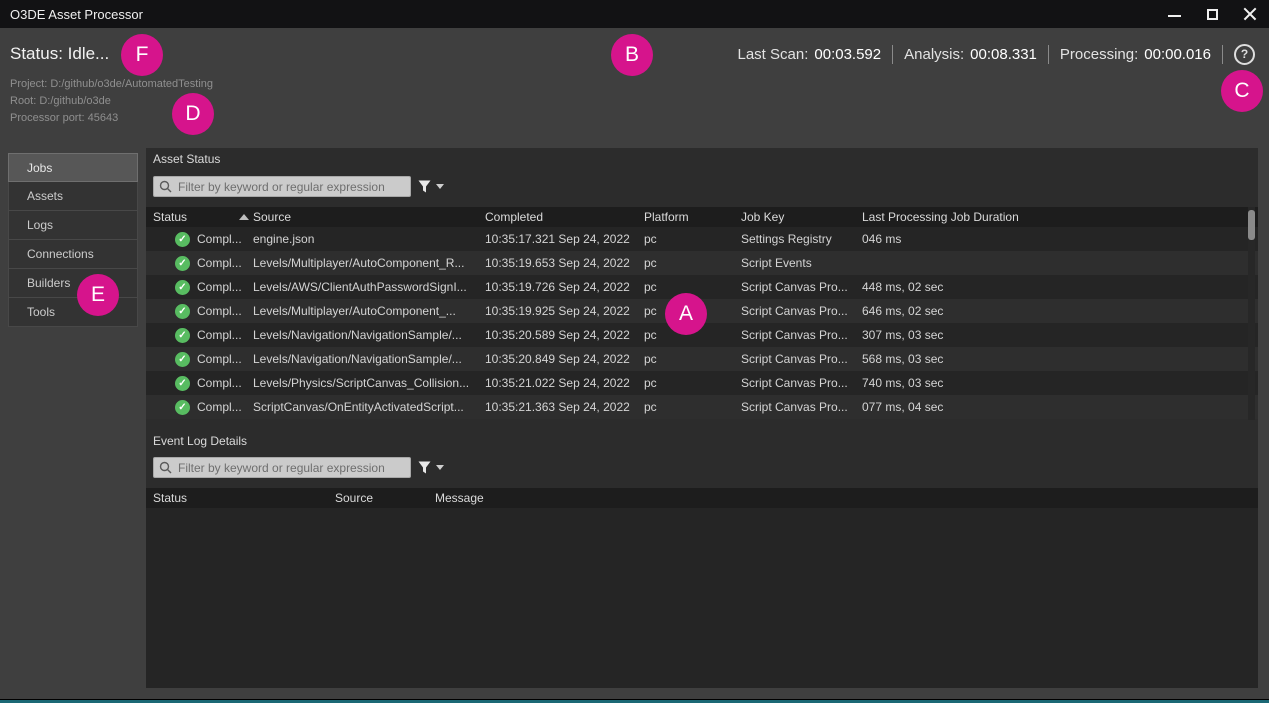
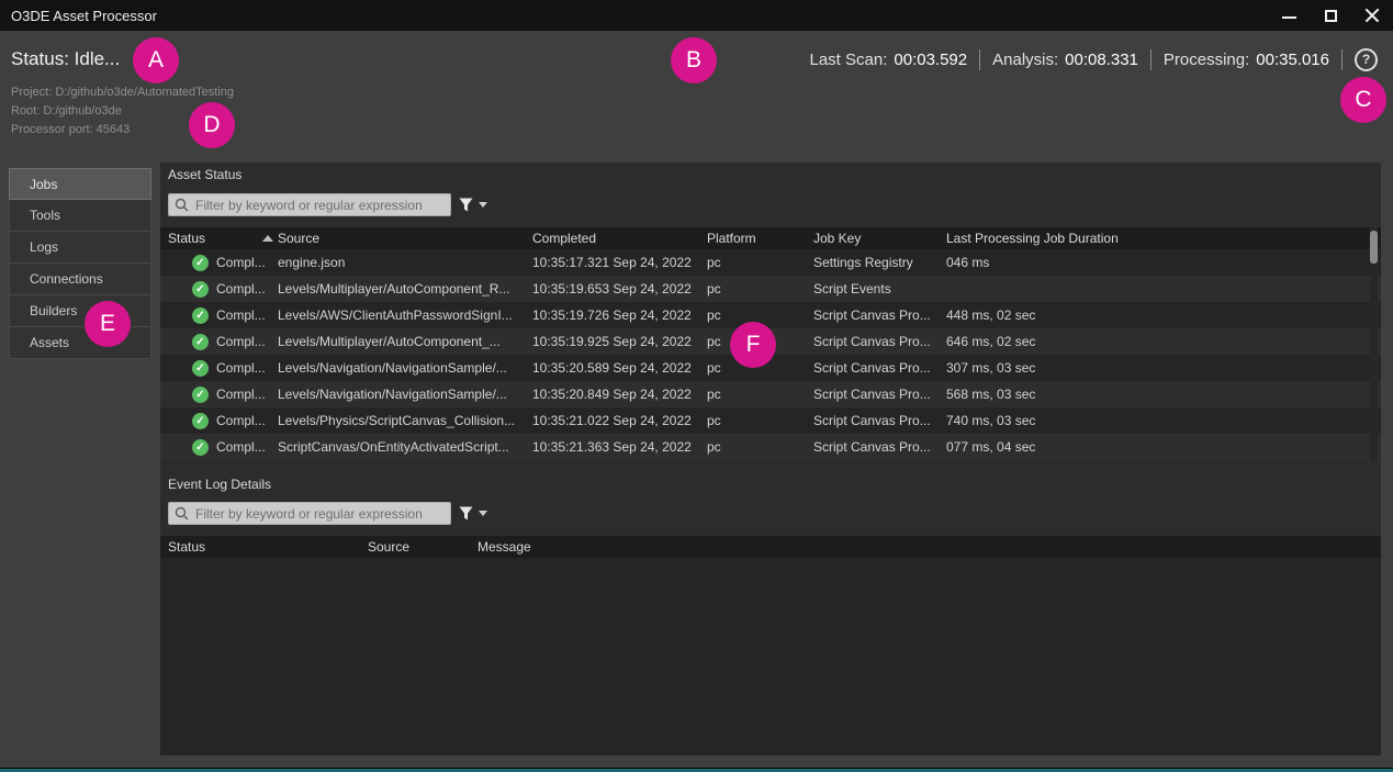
  O3DE Asset Processor
  Status: Idle...
  Project: D:/github/o3de/AutomatedTesting
  Root: D:/github/o3de
  Processor port: 45643
  Last Scan: 00:03.592
  Analysis: 00:08.331
- Processing: 00:00.016
+ Processing: 00:35.016
  ?
  Jobs
- Assets
+ Tools
  Logs
  Connections
  Builders
- Tools
+ Assets
  Asset Status
  Filter by keyword or regular expression
  Status
  Source
  Completed
  Platform
  Job Key
  Last Processing Job Duration
  ✓
  Compl...
  engine.json
  10:35:17.321 Sep 24, 2022
  pc
  Settings Registry
  046 ms
  ✓
  Compl...
  Levels/Multiplayer/AutoComponent_R...
  10:35:19.653 Sep 24, 2022
  pc
  Script Events
  ✓
  Compl...
  Levels/AWS/ClientAuthPasswordSignI...
  10:35:19.726 Sep 24, 2022
  pc
  Script Canvas Pro...
  448 ms, 02 sec
  ✓
  Compl...
  Levels/Multiplayer/AutoComponent_...
  10:35:19.925 Sep 24, 2022
  pc
  Script Canvas Pro...
  646 ms, 02 sec
  ✓
  Compl...
  Levels/Navigation/NavigationSample/...
  10:35:20.589 Sep 24, 2022
  pc
  Script Canvas Pro...
  307 ms, 03 sec
  ✓
  Compl...
  Levels/Navigation/NavigationSample/...
  10:35:20.849 Sep 24, 2022
  pc
  Script Canvas Pro...
  568 ms, 03 sec
  ✓
  Compl...
  Levels/Physics/ScriptCanvas_Collision...
  10:35:21.022 Sep 24, 2022
  pc
  Script Canvas Pro...
  740 ms, 03 sec
  ✓
  Compl...
  ScriptCanvas/OnEntityActivatedScript...
  10:35:21.363 Sep 24, 2022
  pc
  Script Canvas Pro...
  077 ms, 04 sec
  Event Log Details
  Filter by keyword or regular expression
  Status
  Source
  Message
- F
+ A
  B
  C
  D
  E
- A
+ F
